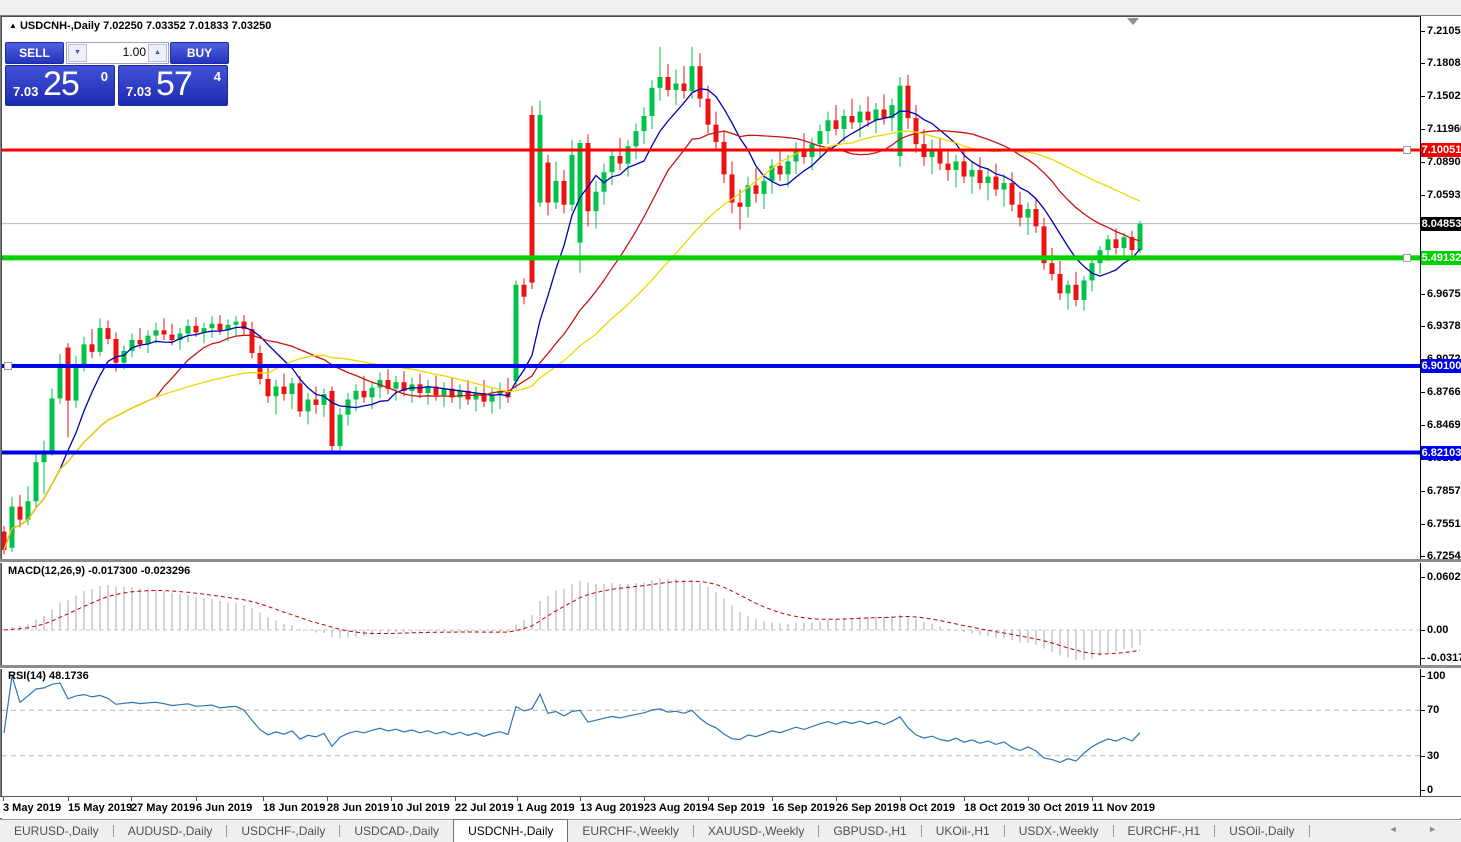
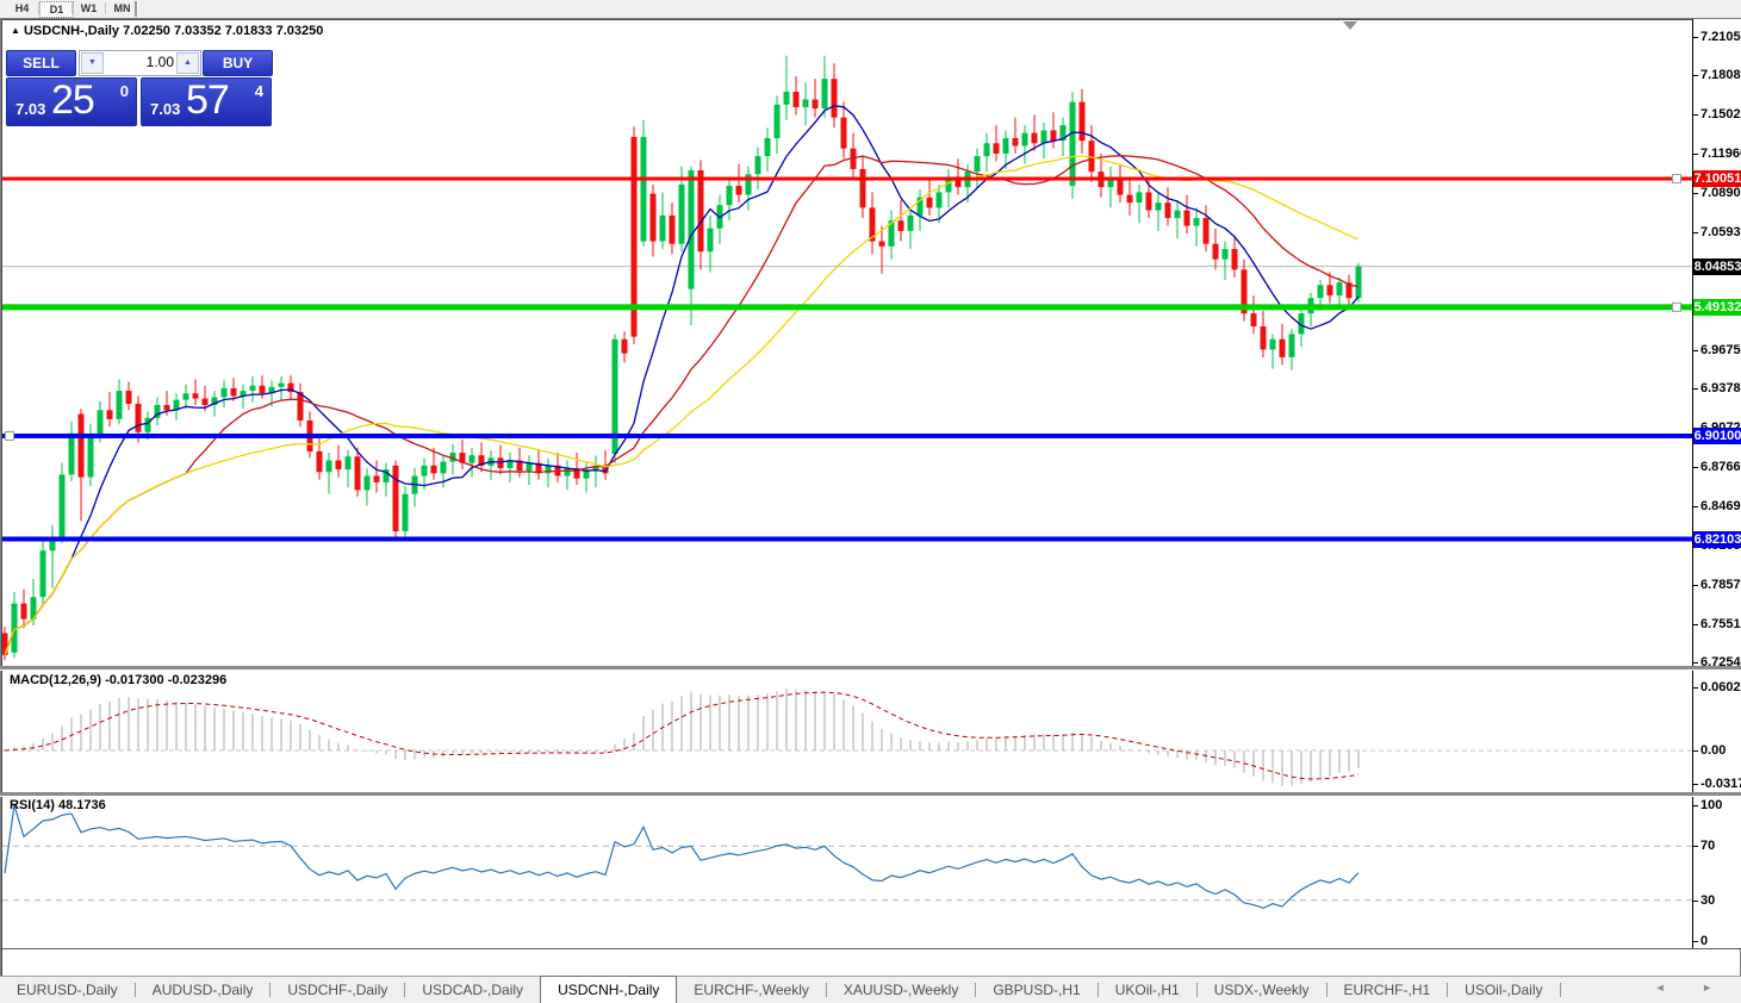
+ H4
+ D1
+ W1
+ MN
  ▲ USDCNH-,Daily 7.02250 7.03352 7.01833 7.03250
  MACD(12,26,9) -0.017300 -0.023296
  RSI(14) 48.1736
  SELL
  1.00
  BUY
  7.03
  25
  0
  7.03
  57
  4
  7.2105
  7.1808
  7.1502
  7.1196
  7.0890
  7.0593
  6.9675
  6.9378
  6.8766
  6.8469
  6.7857
  6.7551
  6.7254
  0.0602
  0.00
  100
  70
  30
  0
  7.10051
  8.04853
  5.49132
  6.90100
  6.82103
- 3 May 2019
- 15 May 2019
- 27 May 2019
- 6 Jun 2019
- 18 Jun 2019
- 28 Jun 2019
- 10 Jul 2019
- 22 Jul 2019
- 1 Aug 2019
- 13 Aug 2019
- 23 Aug 2019
- 4 Sep 2019
- 16 Sep 2019
- 26 Sep 2019
- 8 Oct 2019
- 18 Oct 2019
- 30 Oct 2019
- 11 Nov 2019
  EURUSD-,Daily
  AUDUSD-,Daily
  USDCHF-,Daily
  USDCAD-,Daily
  USDCNH-,Daily
  EURCHF-,Weekly
  XAUUSD-,Weekly
  GBPUSD-,H1
  UKOil-,H1
  USDX-,Weekly
  EURCHF-,H1
  USOil-,Daily
  ◄ ►
